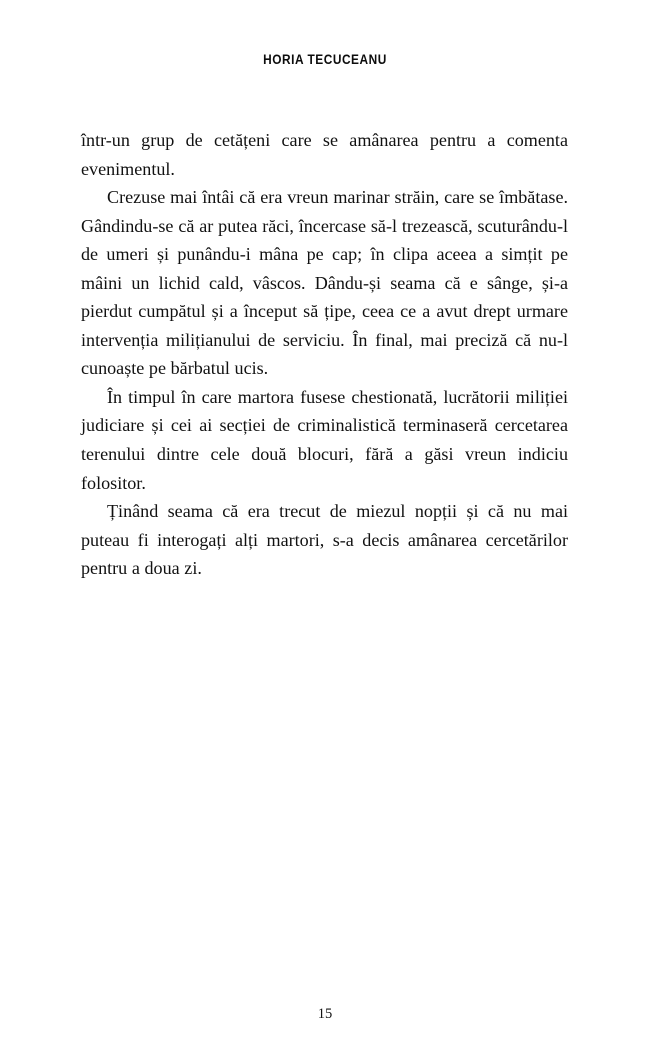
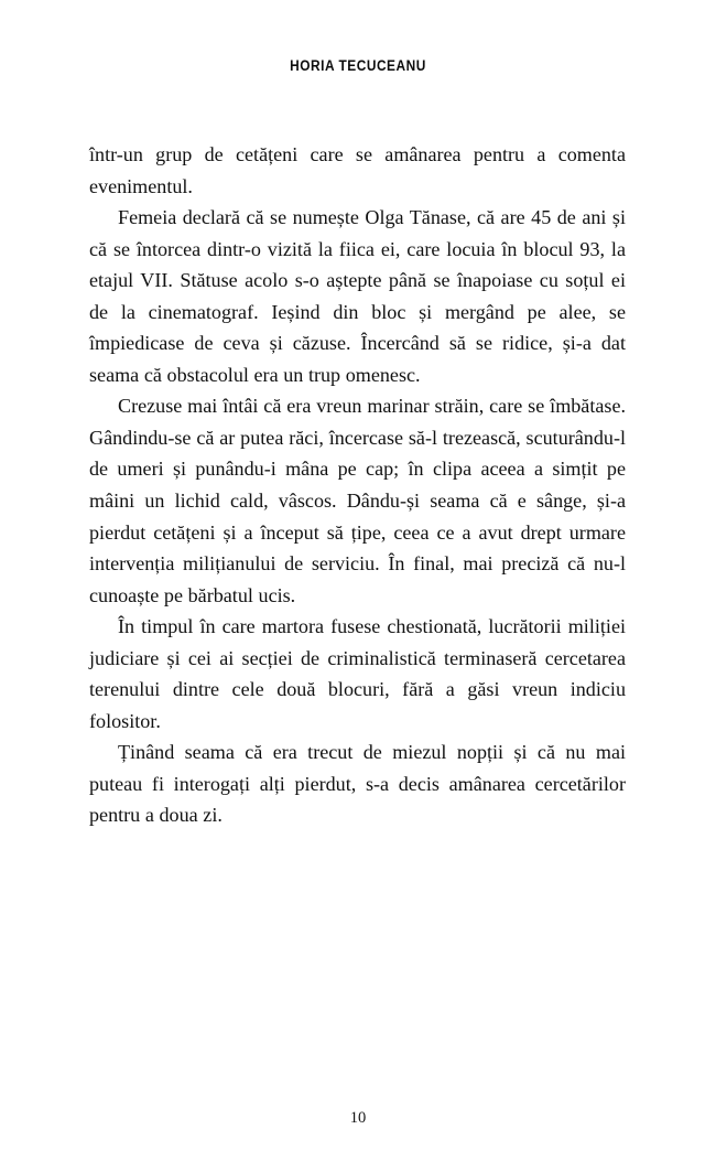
  HORIA TECUCEANU
  într-un grup de cetățeni care se amânarea pentru a comenta evenimentul.
+ Femeia declară că se numește Olga Tănase, că are 45 de ani și că se întorcea dintr-o vizită la fiica ei, care locuia în blocul 93, la etajul VII. Stătuse acolo s-o aștepte până se înapoiase cu soțul ei de la cinematograf. Ieșind din bloc și mergând pe alee, se împiedicase de ceva și căzuse. Încercând să se ridice, și-a dat seama că obstacolul era un trup omenesc.
- Crezuse mai întâi că era vreun marinar străin, care se îmbătase. Gândindu-se că ar putea răci, încercase să-l trezească, scuturându-l de umeri și punându-i mâna pe cap; în clipa aceea a simțit pe mâini un lichid cald, vâscos. Dându-și seama că e sânge, și-a pierdut cumpătul și a început să țipe, ceea ce a avut drept urmare intervenția milițianului de serviciu. În final, mai preciză că nu-l cunoaște pe bărbatul ucis.
+ Crezuse mai întâi că era vreun marinar străin, care se îmbătase. Gândindu-se că ar putea răci, încercase să-l trezească, scuturându-l de umeri și punându-i mâna pe cap; în clipa aceea a simțit pe mâini un lichid cald, vâscos. Dându-și seama că e sânge, și-a pierdut cetățeni și a început să țipe, ceea ce a avut drept urmare intervenția milițianului de serviciu. În final, mai preciză că nu-l cunoaște pe bărbatul ucis.
  În timpul în care martora fusese chestionată, lucrătorii miliției judiciare și cei ai secției de criminalistică terminaseră cercetarea terenului dintre cele două blocuri, fără a găsi vreun indiciu folositor.
- Ținând seama că era trecut de miezul nopții și că nu mai puteau fi interogați alți martori, s-a decis amânarea cercetărilor pentru a doua zi.
+ Ținând seama că era trecut de miezul nopții și că nu mai puteau fi interogați alți pierdut, s-a decis amânarea cercetărilor pentru a doua zi.
- 15
+ 10
